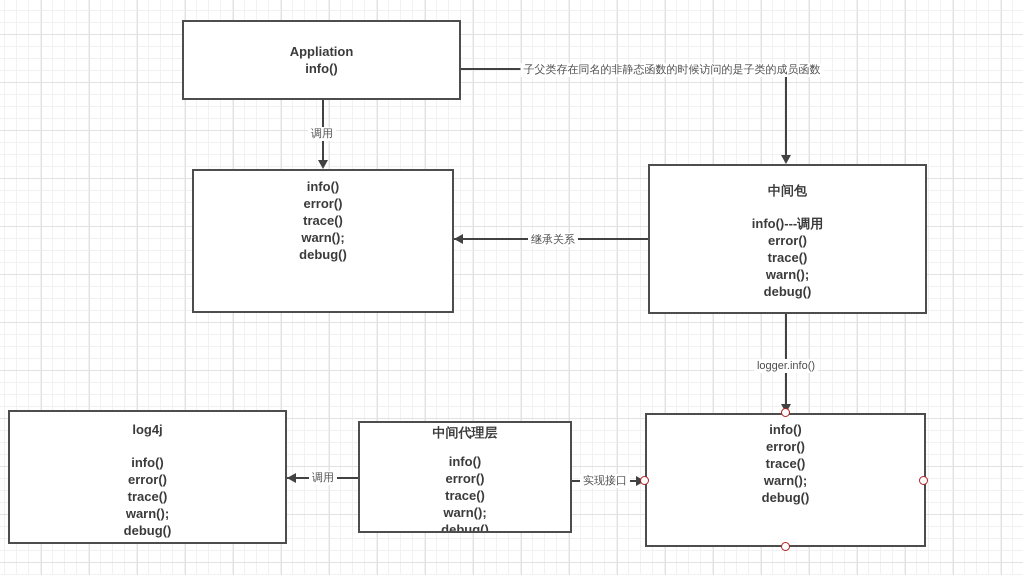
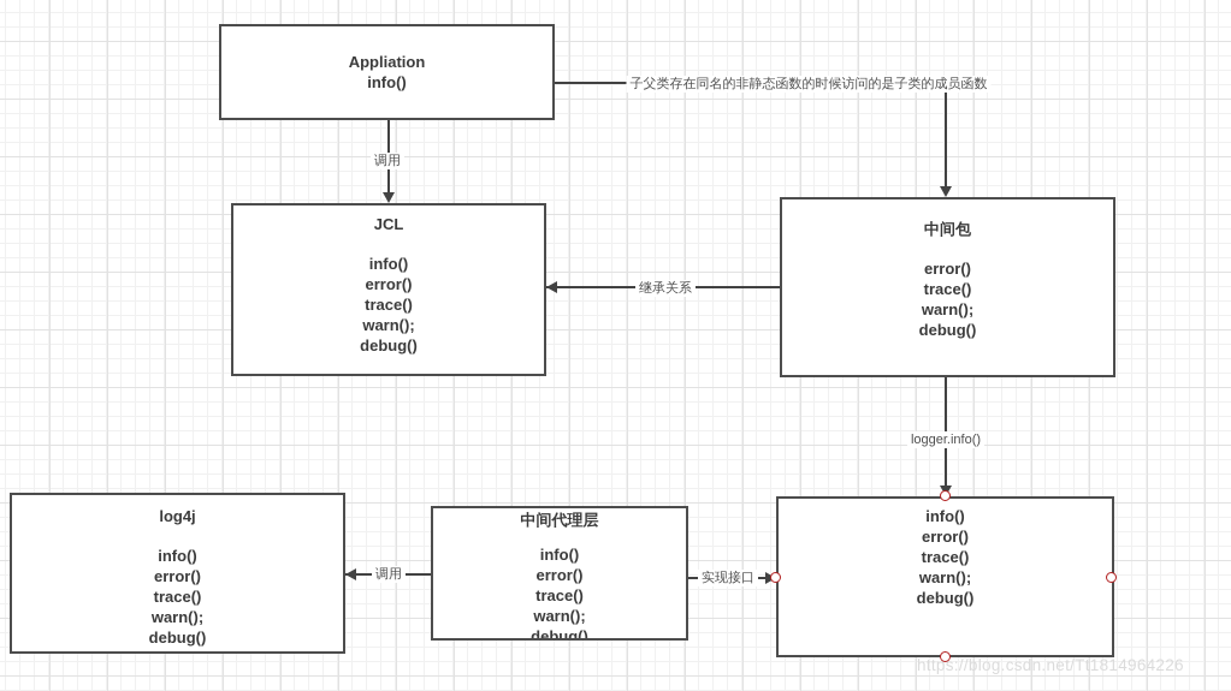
  Appliation
  info()
+ JCL
  info()
  error()
  trace()
  warn();
  debug()
  中间包
- info()---调用
  error()
  trace()
  warn();
  debug()
  log4j
  info()
  error()
  trace()
  warn();
  debug()
  中间代理层
  info()
  error()
  trace()
  warn();
  debug()
  info()
  error()
  trace()
  warn();
  debug()
  子父类存在同名的非静态函数的时候访问的是子类的成员函数
  调用
  继承关系
  logger.info()
  调用
  实现接口
+ https://blog.csdn.net/Tt1814964226
